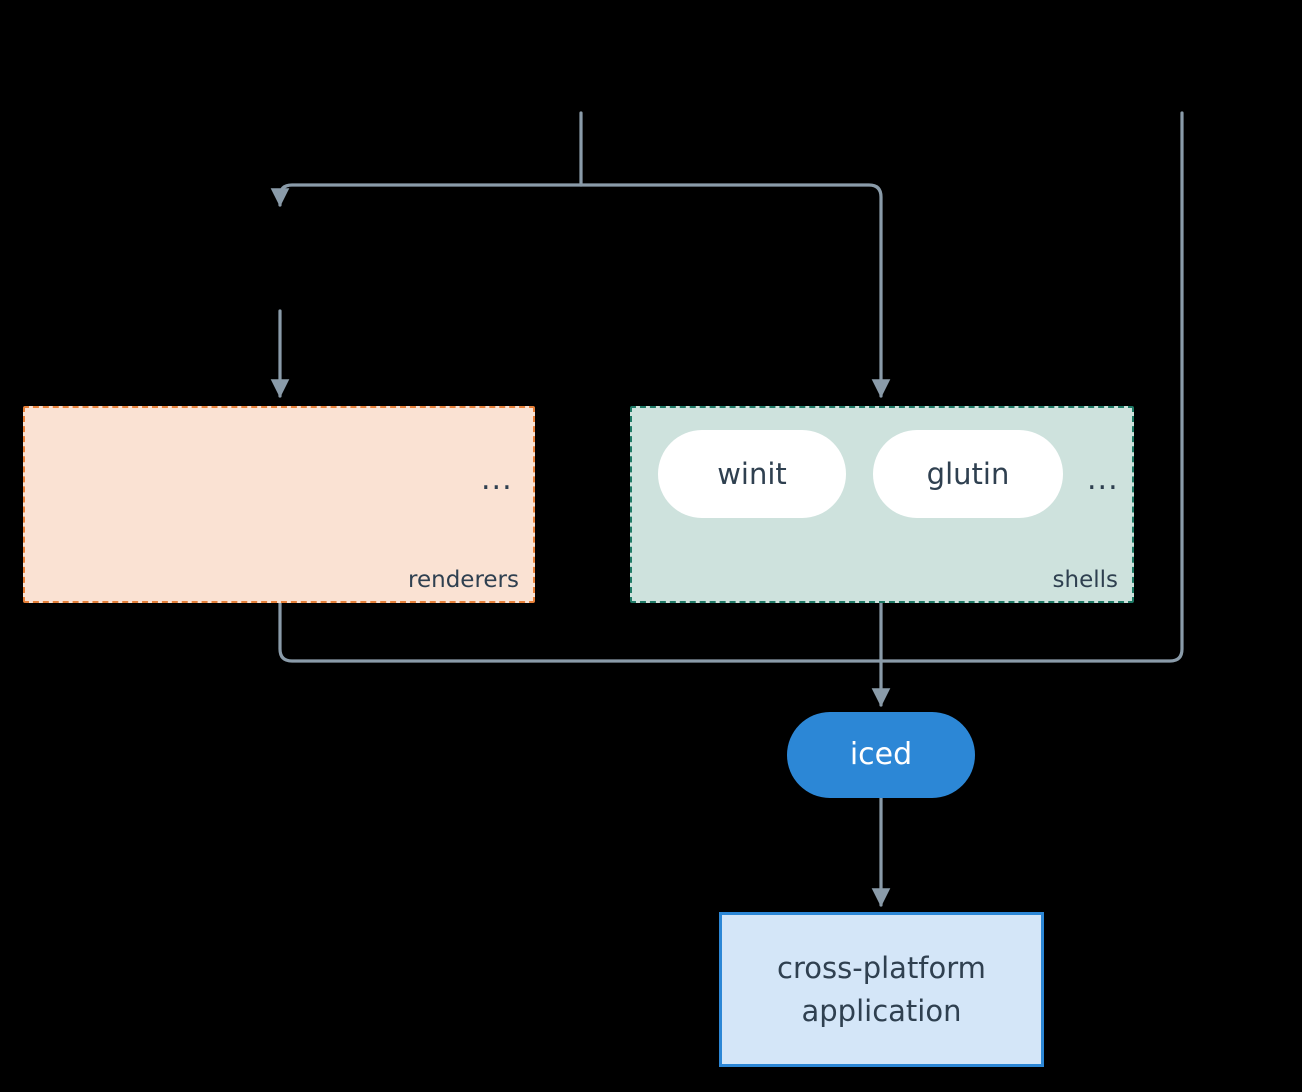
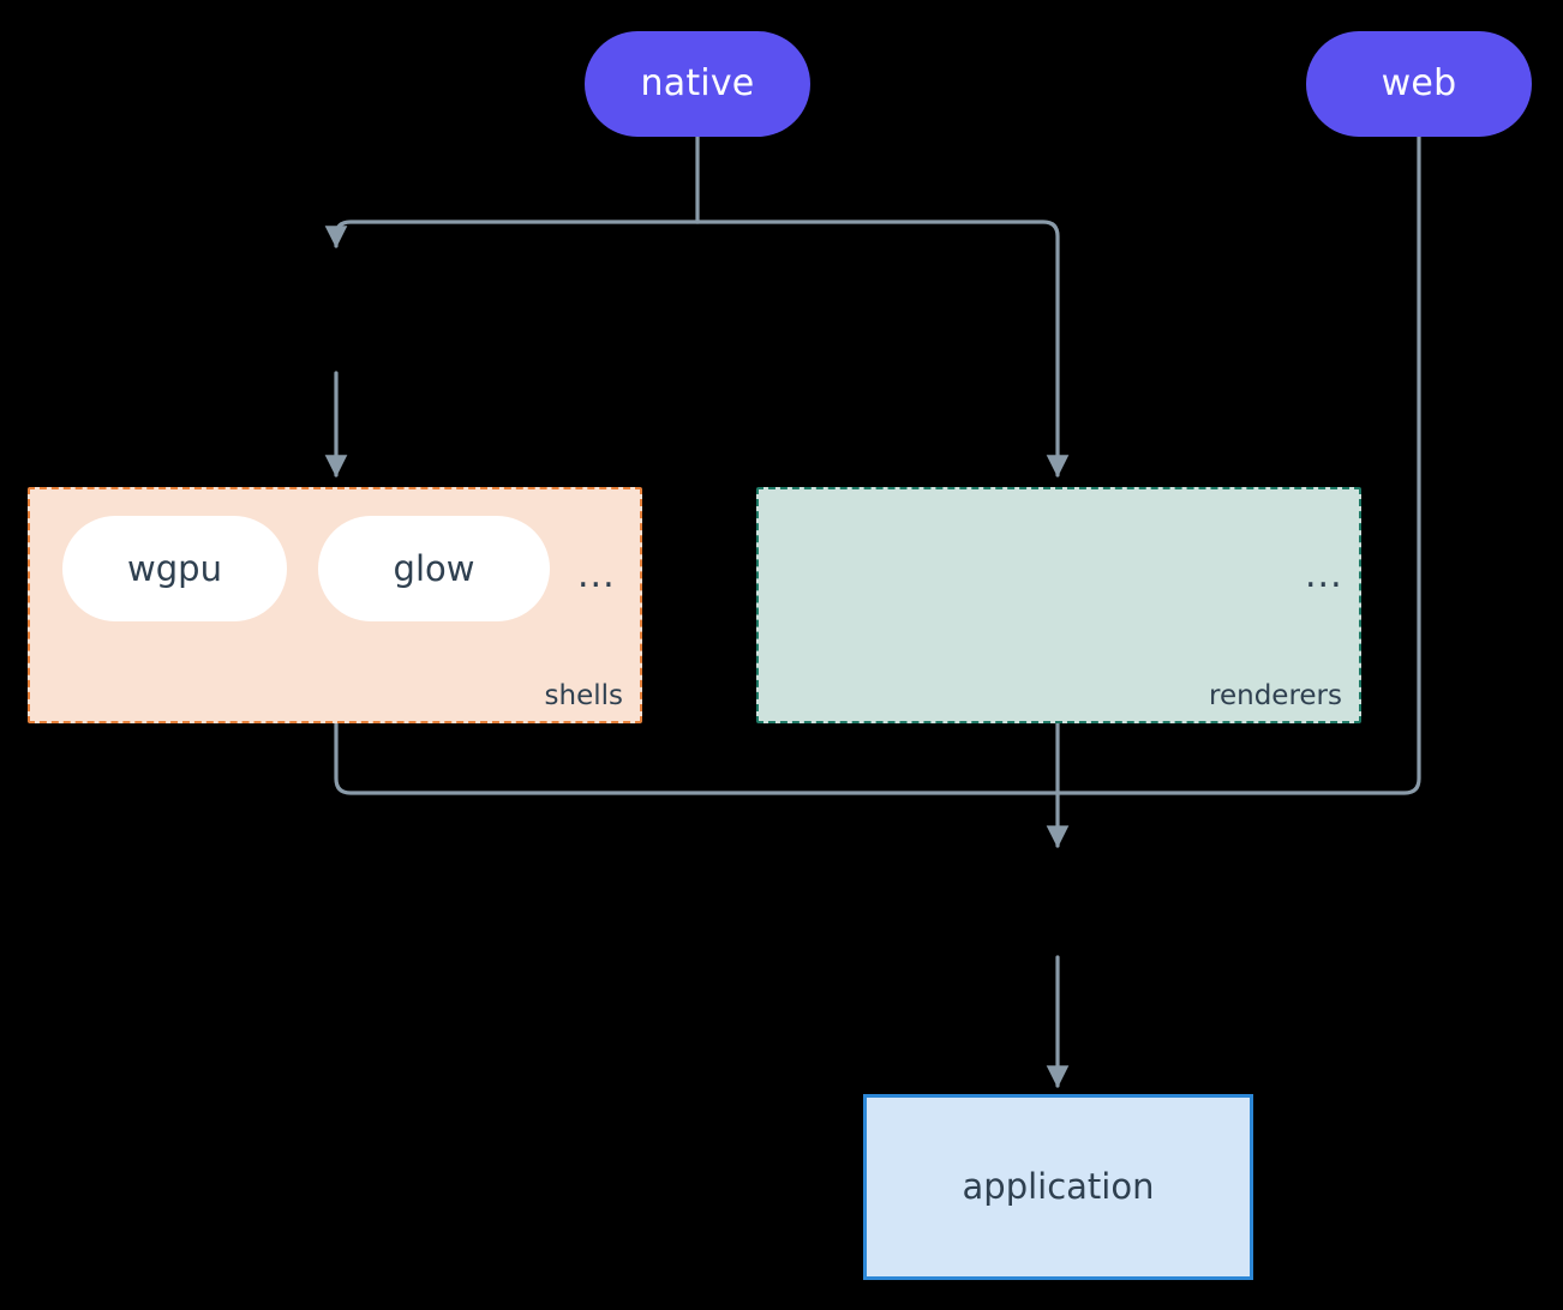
+ native
+ web
+ wgpu
+ glow
  ...
- renderers
+ shells
- winit
- glutin
  ...
- shells
+ renderers
- iced
- cross-platform
  application
